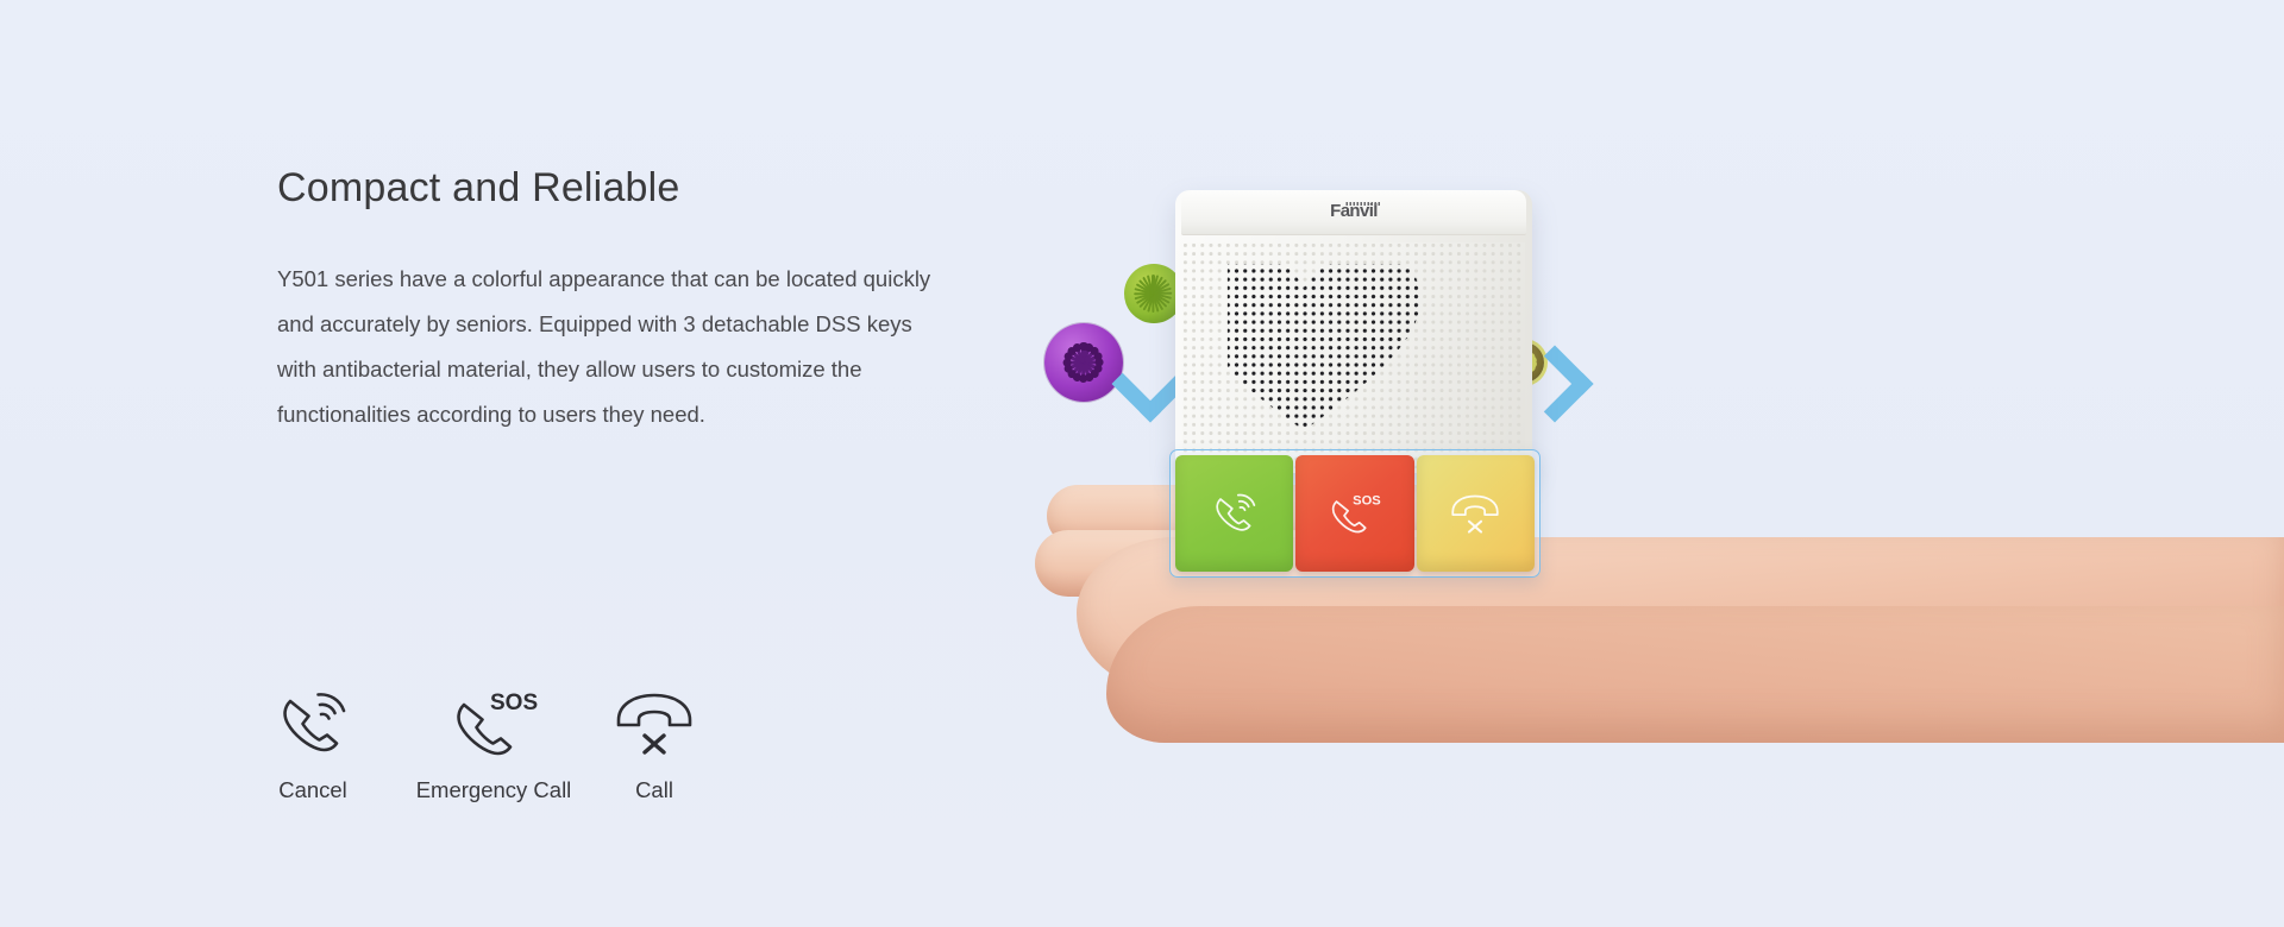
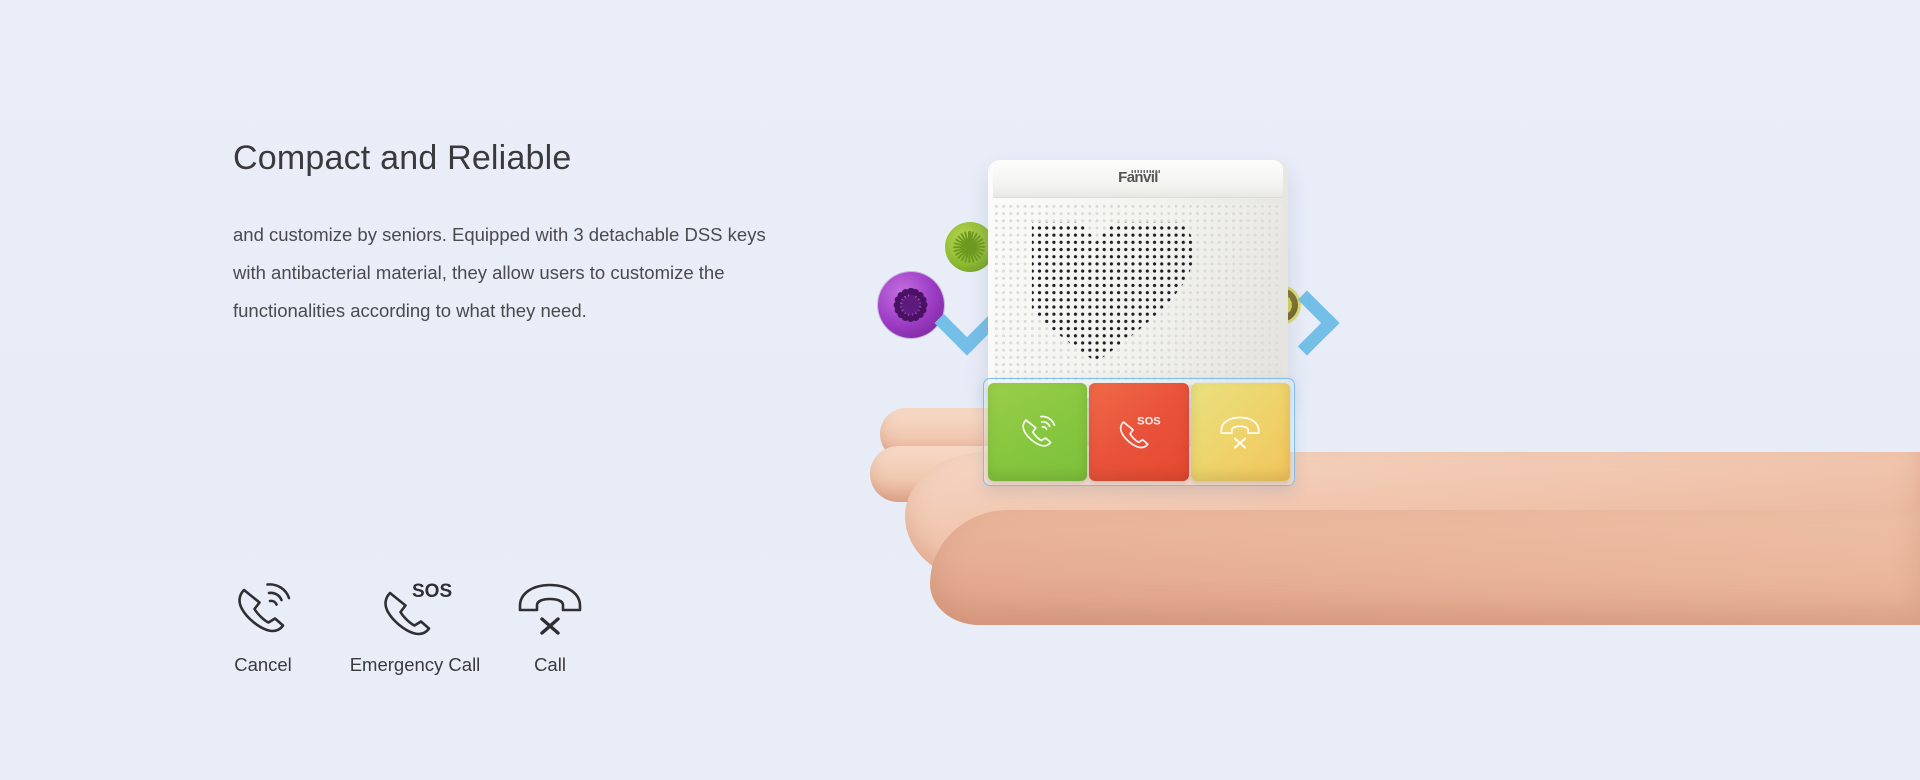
  Compact and Reliable
- Y501 series have a colorful appearance that can be located quickly
- and accurately by seniors. Equipped with 3 detachable DSS keys
+ and customize by seniors. Equipped with 3 detachable DSS keys
  with antibacterial material, they allow users to customize the
- functionalities according to users they need.
+ functionalities according to what they need.
  Cancel
  SOS
  Emergency Call
  Call
  Fanvil
  SOS
